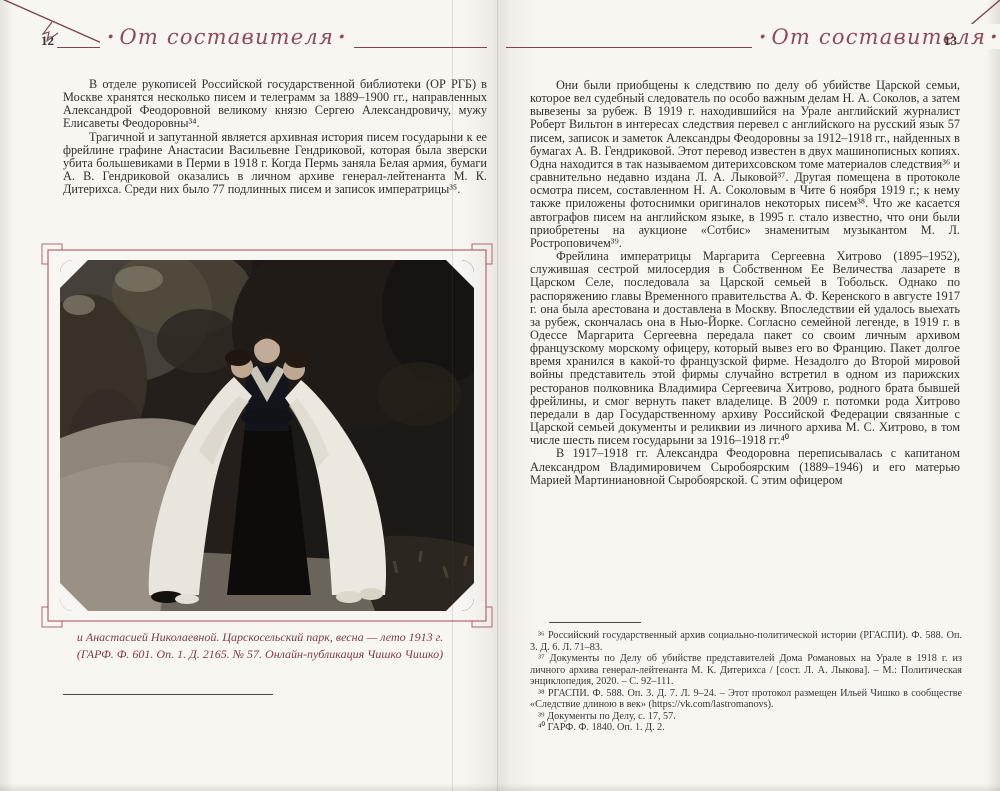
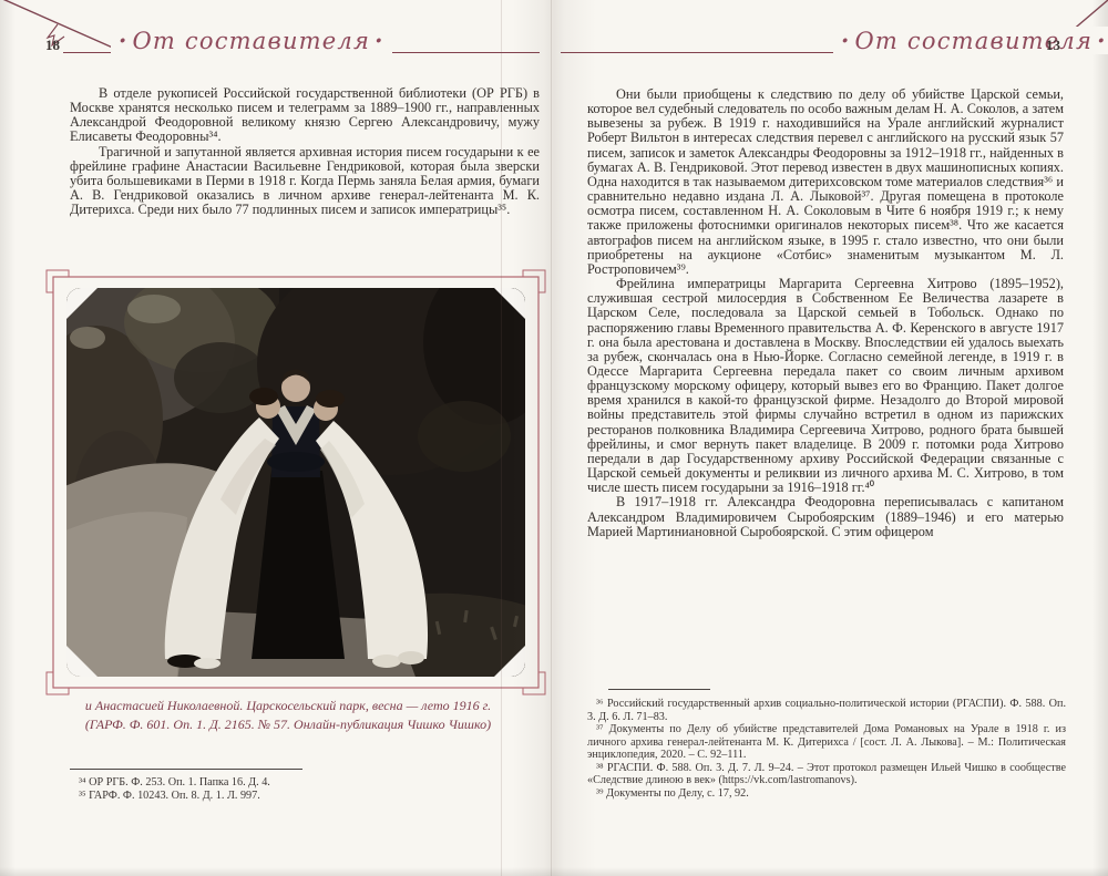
- 12
+ 18
  От составителя
  В отделе рукописей Российской государственной библиотеки (ОР Р Москве хранятся несколько писем и телеграмм за 1889–1900 гг., направле Александрой Феодоровной великому князю Сергею Александровичу, Елисаветы Феодоровны³⁴.
  Трагичной и запутанной является архивная история писем государыни фрейлине графине Анастасии Васильевне Гендриковой, которая была зве убита большевиками в Перми в 1918 г. Когда Пермь заняла Белая армия, бу А. В. Гендриковой оказались в личном архиве генерал-лейтенанта М Дитерихса. Среди них было 77 подлинных писем и записок императрицы³⁵.
- и Анастасией Николаевной. Царскосельский парк, весна — лето 1913 г.
+ и Анастасией Николаевной. Царскосельский парк, весна — лето 1916 г.
  (ГАРФ. Ф. 601. Оп. 1. Д. 2165. № 57. Онлайн-публикация Чишко Чишко)
+ ³⁴ ОР РГБ. Ф. 253. Оп. 1. Папка 16. Д. 4.
+ ³⁵ ГАРФ. Ф. 10243. Оп. 8. Д. 1. Л. 997.
  От составителя
  13
  Они были приобщены к следствию по делу об убийстве Царской семьи, оторое вел судебный следователь по особо важным делам Н. А. Соколов, а затем ывезены за рубеж. В 1919 г. находившийся на Урале английский журналист оберт Вильтон в интересах следствия перевел с английского на русский язык 57 исем, записок и заметок Александры Феодоровны за 1912–1918 гг., найденных в умагах А. В. Гендриковой. Этот перевод известен в двух машинописных копиях. дна находится в так называемом дитерихсовском томе материалов следствия³⁶ и равнительно недавно издана Л. А. Лыковой³⁷. Другая помещена в протоколе смотра писем, составленном Н. А. Соколовым в Чите 6 ноября 1919 г.; к нему акже приложены фотоснимки оригиналов некоторых писем³⁸. Что же касается втографов писем на английском языке, в 1995 г. стало известно, что они были риобретены на аукционе «Сотбис» знаменитым музыкантом М. Л. остроповичем³⁹.
  Фрейлина императрицы Маргарита Сергеевна Хитрово (1895–1952), лужившая сестрой милосердия в Собственном Ее Величества лазарете в арском Селе, последовала за Царской семьей в Тобольск. Однако по аспоряжению главы Временного правительства А. Ф. Керенского в августе 1917 она была арестована и доставлена в Москву. Впоследствии ей удалось выехать рубеж, скончалась она в Нью-Йорке. Согласно семейной легенде, в 1919 г. в дессе Маргарита Сергеевна передала пакет со своим личным архивом ранцузскому морскому офицеру, который вывез его во Францию. Пакет долгое ремя хранился в какой-то французской фирме. Незадолго до Второй мировой ойны представитель этой фирмы случайно встретил в одном из парижских есторанов полковника Владимира Сергеевича Хитрово, родного брата бывшей рейлины, и смог вернуть пакет владелице. В 2009 г. потомки рода Хитрово ередали в дар Государственному архиву Российской Федерации связанные с арской семьей документы и реликвии из личного архива М. С. Хитрово, в том исле шесть писем государыни за 1916–1918 гг.⁴⁰
  В 1917–1918 гг. Александра Феодоровна переписывалась с капитаном лександром Владимировичем Сыробоярским (1889–1946) и его матерью арией Мартиниановной Сыробоярской. С этим офицером
  ³⁶ Российский государственный архив социально-политической истории (РГАСПИ). Ф. 588. Оп. Д. 6. Л. 71–83.
  ³⁷ Документы по Делу об убийстве представителей Дома Романовых на Урале в 1918 г. из чного архива генерал-лейтенанта М. К. Дитерихса / [сост. Л. А. Лыкова]. – М.: Политическая циклопедия, 2020. – С. 92–111.
  ³⁸ РГАСПИ. Ф. 588. Оп. 3. Д. 7. Л. 9–24. – Этот протокол размещен Ильей Чишко в сообществе Следствие длиною в век» (https://vk.com/lastromanovs).
- ³⁹ Документы по Делу, с. 17, 57.
+ ³⁹ Документы по Делу, с. 17, 92.
- ⁴⁰ ГАРФ. Ф. 1840. Оп. 1. Д. 2.
